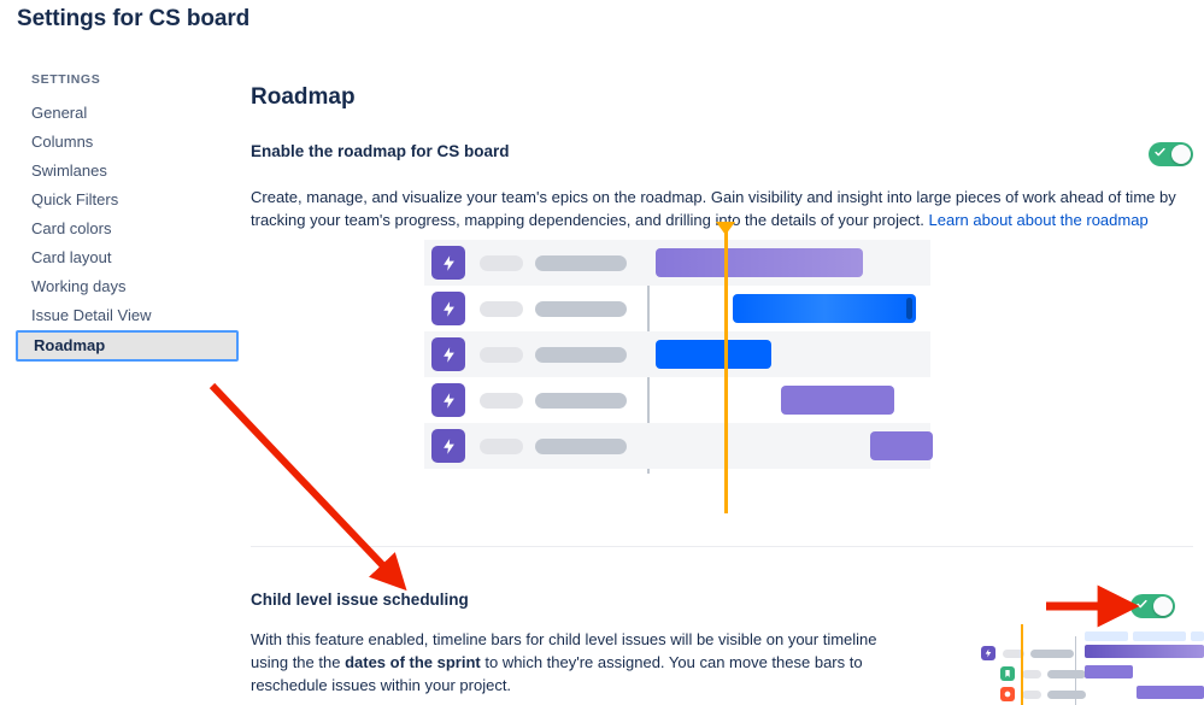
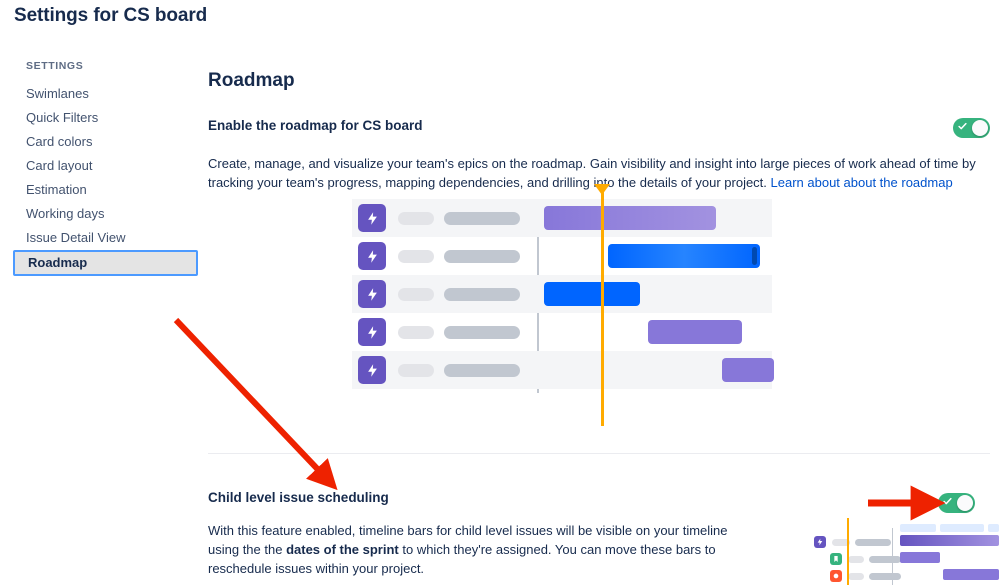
  Settings for CS board
  SETTINGS
- General
- Columns
  Swimlanes
  Quick Filters
  Card colors
  Card layout
+ Estimation
  Working days
  Issue Detail View
  Roadmap
  Roadmap
  Enable the roadmap for CS board
  Create, manage, and visualize your team's epics on the roadmap. Gain visibility and insight into large pieces of work ahead of time by tracking your team's progress, mapping dependencies, and drilling into the details of your project. Learn about about the roadmap
  Child level issue scheduling
  With this feature enabled, timeline bars for child level issues will be visible on your timeline using the the dates of the sprint to which they're assigned. You can move these bars to reschedule issues within your project.
